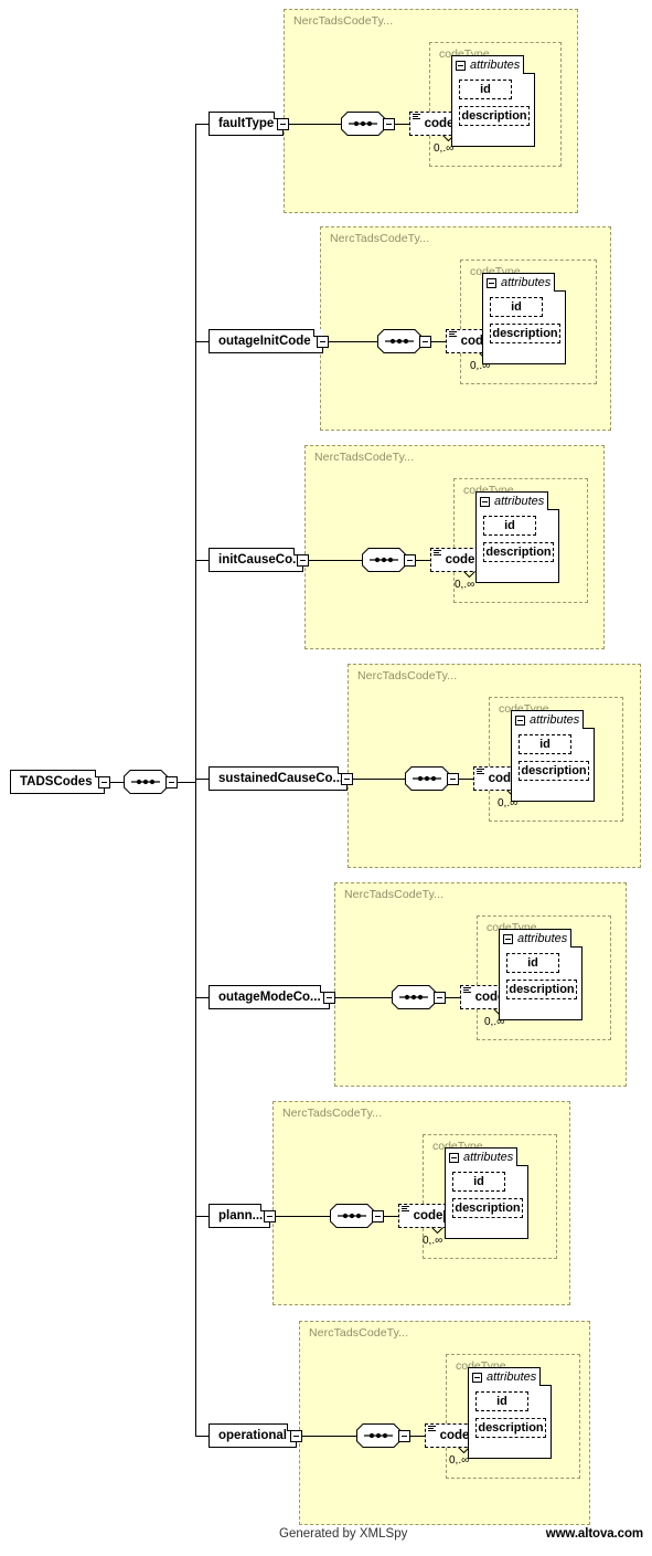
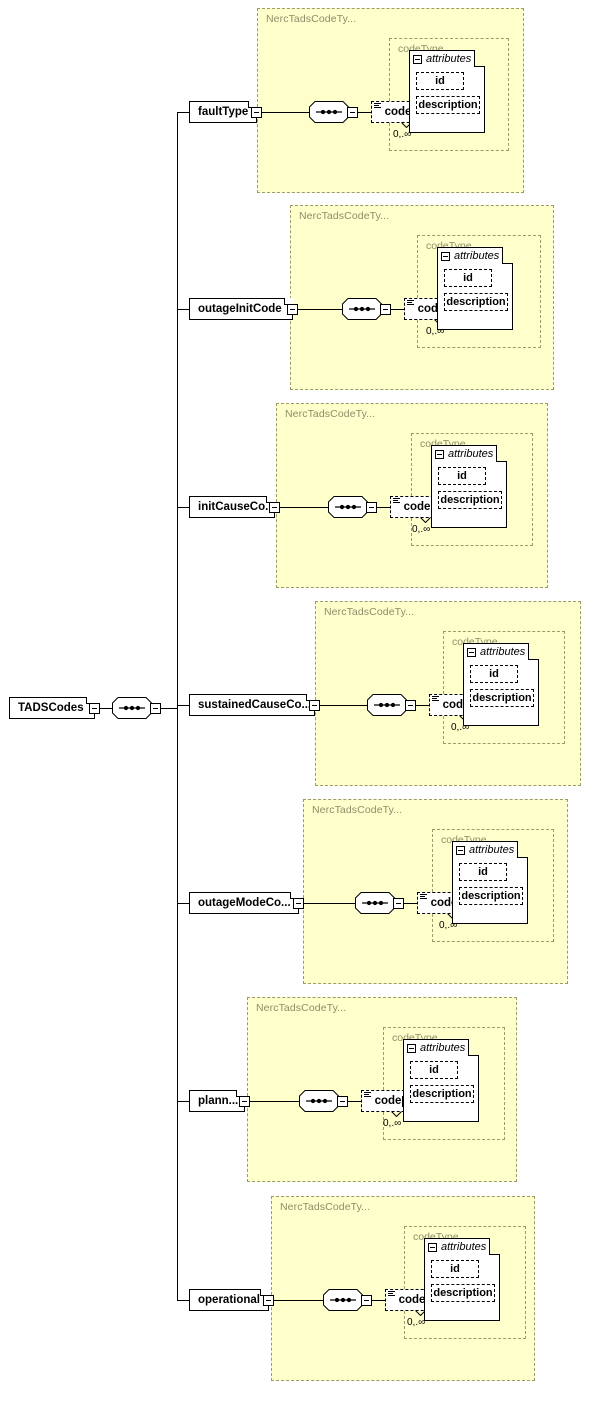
  TADSCodes
  NercTadsCodeTy...
  codeType
  faultType
  cod
  0,.∞
  attributes
  id
  description
  NercTadsCodeTy...
  codeType
  outageInitCode
  cod
  0,.∞
  attributes
  id
  description
  NercTadsCodeTy...
  codeType
  initCauseCo.
  code
  0,.∞
  attributes
  id
  description
  NercTadsCodeTy...
  codeType
  sustainedCauseCo..
  cod
  0,.∞
  attributes
  id
  description
  NercTadsCodeTy...
  codeType
  outageModeCo...
  cod
  0,.∞
  attributes
  id
  description
  NercTadsCodeTy...
  codeType
  plann...
  code
  0,.∞
  attributes
  id
  description
  NercTadsCodeTy...
  codeType
  operational
  code
  0,.∞
  attributes
  id
  description
- Generated by XMLSpy
- www.altova.com
